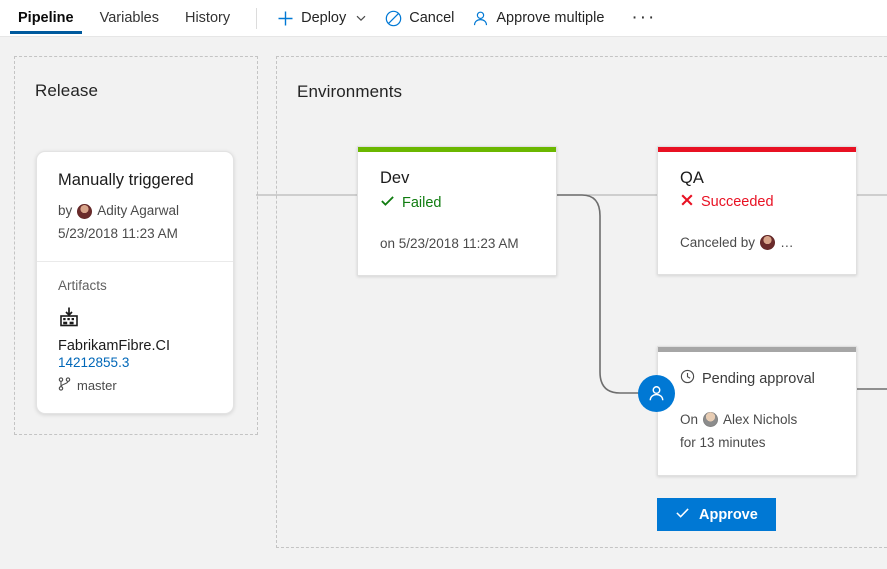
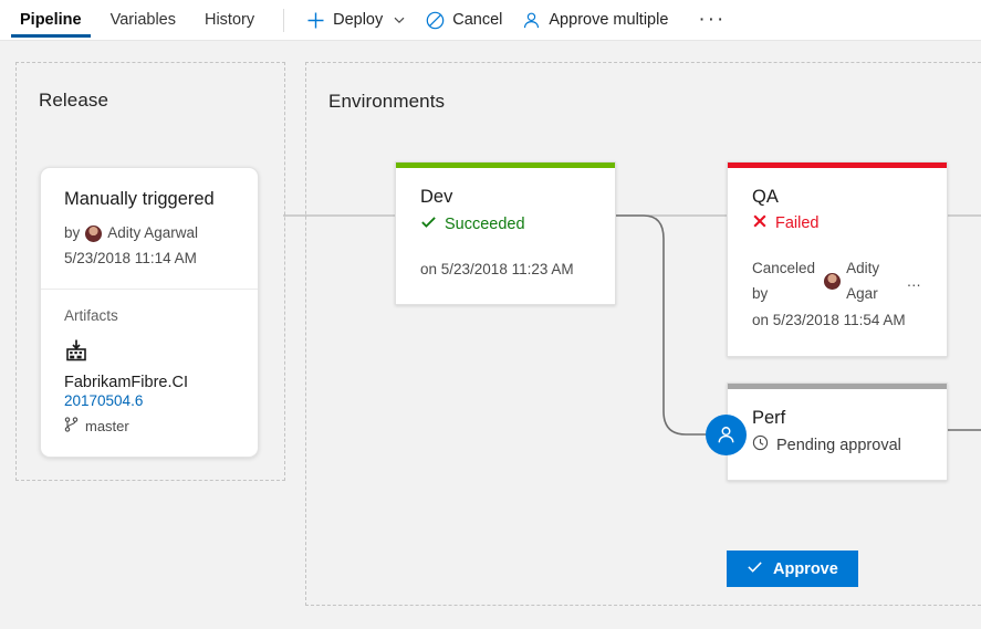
  Pipeline
  Variables
  History
  Deploy
  Cancel
  Approve multiple
  ···
  Release
  Environments
  Manually triggered
  by
  Adity Agarwal
- 5/23/2018 11:23 AM
+ 5/23/2018 11:14 AM
  Artifacts
  FabrikamFibre.CI
- 14212855.3
+ 20170504.6
  master
  Dev
- Failed
+ Succeeded
  on 5/23/2018 11:23 AM
  QA
- Succeeded
+ Failed
  Canceled by
+ Adity Agar
  …
+ on 5/23/2018 11:54 AM
+ Perf
  Pending approval
- On
- Alex Nichols
- for 13 minutes
  Approve
